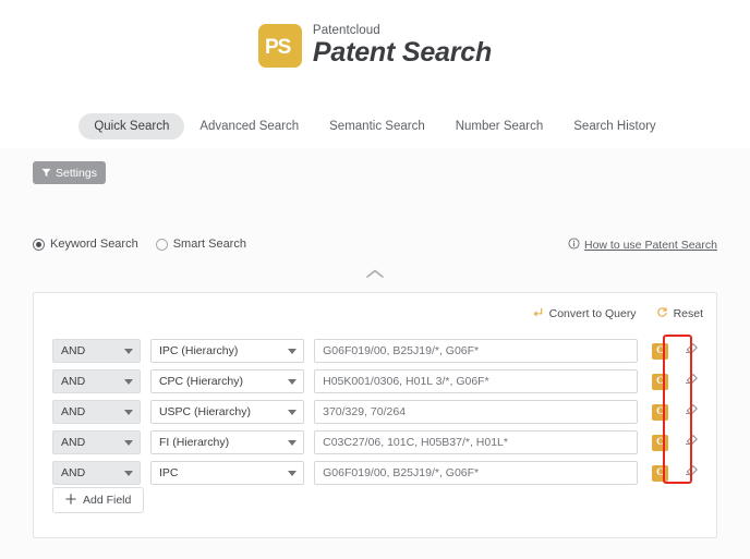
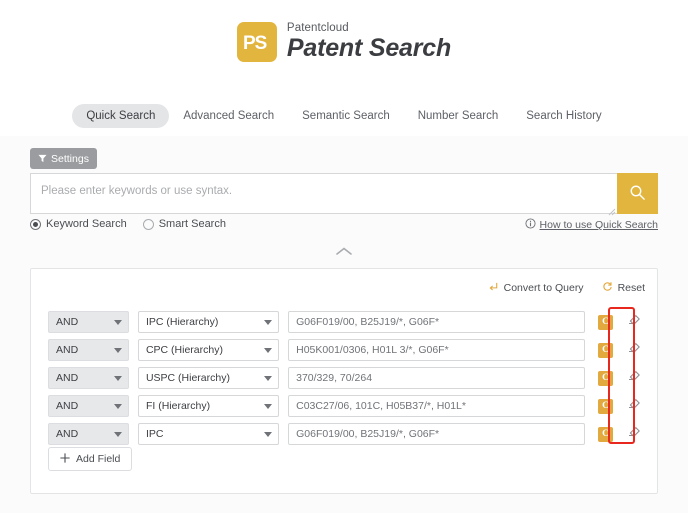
  PS
  Patentcloud
  Patent Search
  Quick Search
  Advanced Search
  Semantic Search
  Number Search
  Search History
  Settings
+ Please enter keywords or use syntax.
  Keyword Search
  Smart Search
- How to use Patent Search
+ How to use Quick Search
  Convert to Query
  Reset
  AND
  IPC (Hierarchy)
  G06F019/00, B25J19/*, G06F*
  C
  AND
  CPC (Hierarchy)
  H05K001/0306, H01L 3/*, G06F*
  C
  AND
  USPC (Hierarchy)
  370/329, 70/264
  C
  AND
  FI (Hierarchy)
  C03C27/06, 101C, H05B37/*, H01L*
  C
  AND
  IPC
  G06F019/00, B25J19/*, G06F*
  C
  Add Field
